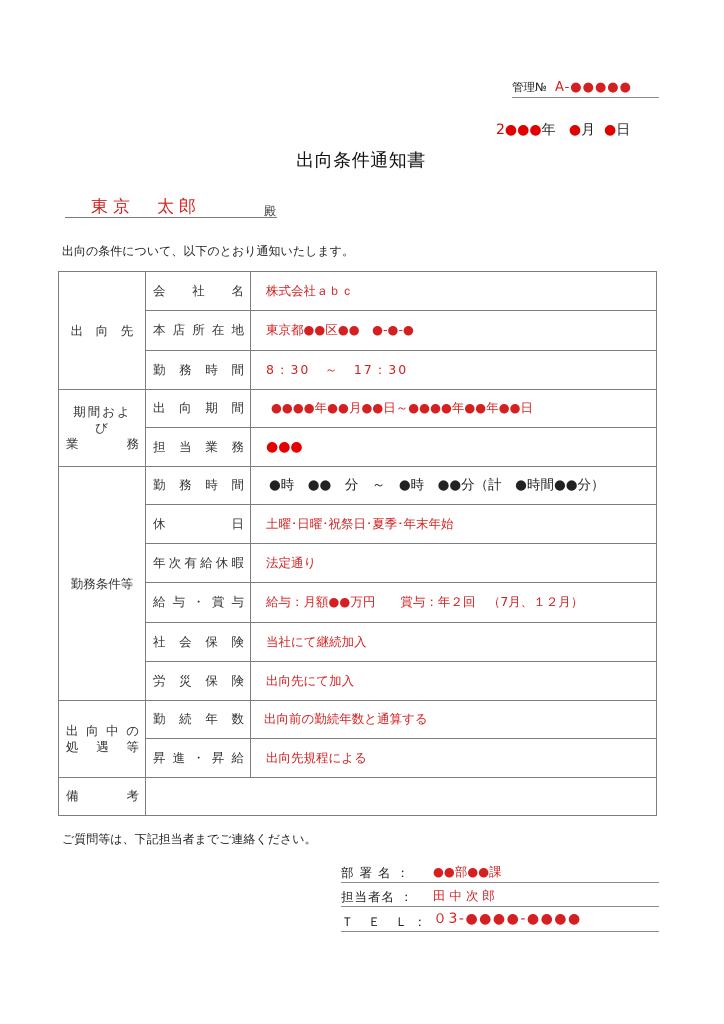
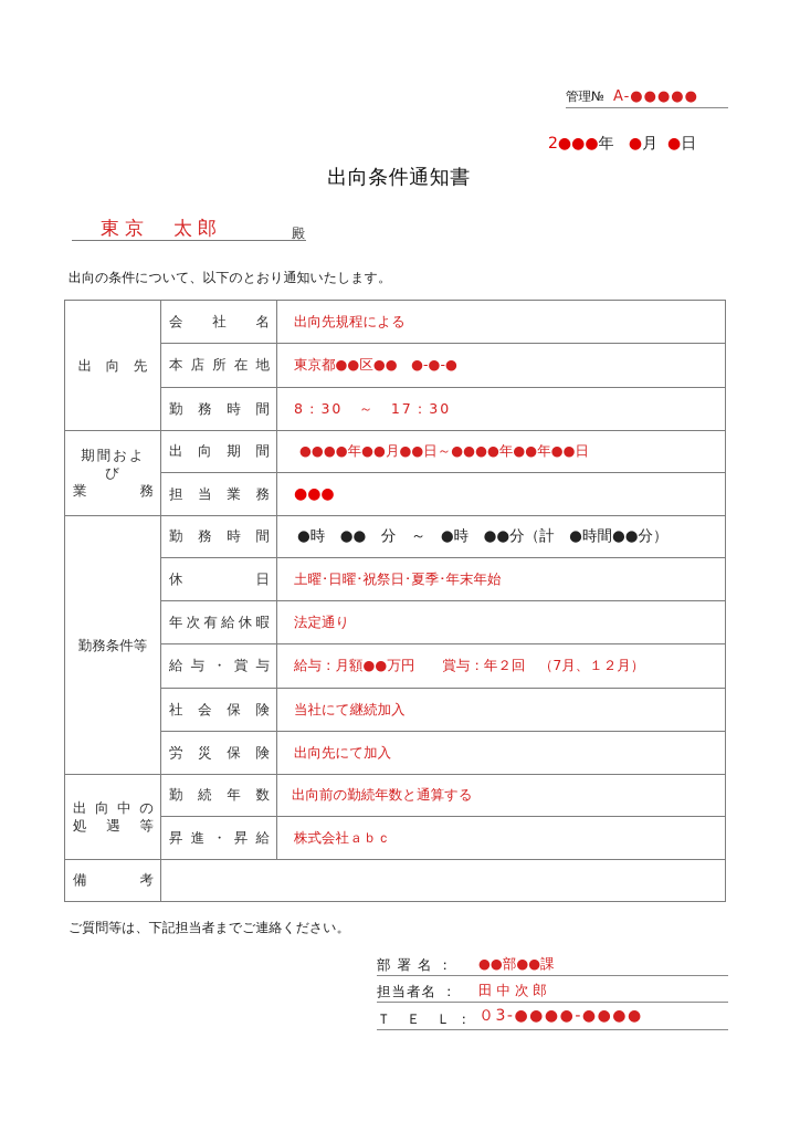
  管理№ A-●●●●●
  2●●●年 ●月 ●日
  出向条件通知書
  東京 太郎
  殿
  出向の条件について、以下のとおり通知いたします。
- 出 向 先	会 社 名	株式会社ａｂｃ
+ 出 向 先	会 社 名	出向先規程による
  本 店 所 在 地	東京都●●区●● ●-●-●
  勤 務 時 間	8：30 ～ 17：30
  期間および 業 務	出 向 期 間	●●●●年●●月●●日～●●●●年●●年●●日
  担 当 業 務	●●●
  勤務条件等	勤 務 時 間	●時 ●● 分 ～ ●時 ●●分（計 ●時間●●分）
  休 日	土曜･日曜･祝祭日･夏季･年末年始
  年 次 有 給 休 暇	法定通り
  給 与 ・ 賞 与	給与：月額●●万円 賞与：年２回 （7月、１２月）
  社 会 保 険	当社にて継続加入
  労 災 保 険	出向先にて加入
  出 向 中 の 処 遇 等	勤 続 年 数	出向前の勤続年数と通算する
- 昇 進 ・ 昇 給	出向先規程による
+ 昇 進 ・ 昇 給	株式会社ａｂｃ
  備 考
  ご質問等は、下記担当者までご連絡ください。
  部 署 名 ：
  ●●部●●課
  担当者名 ：
  田 中 次 郎
  Ｔ Ｅ Ｌ ：
  ０3-●●●●-●●●●
